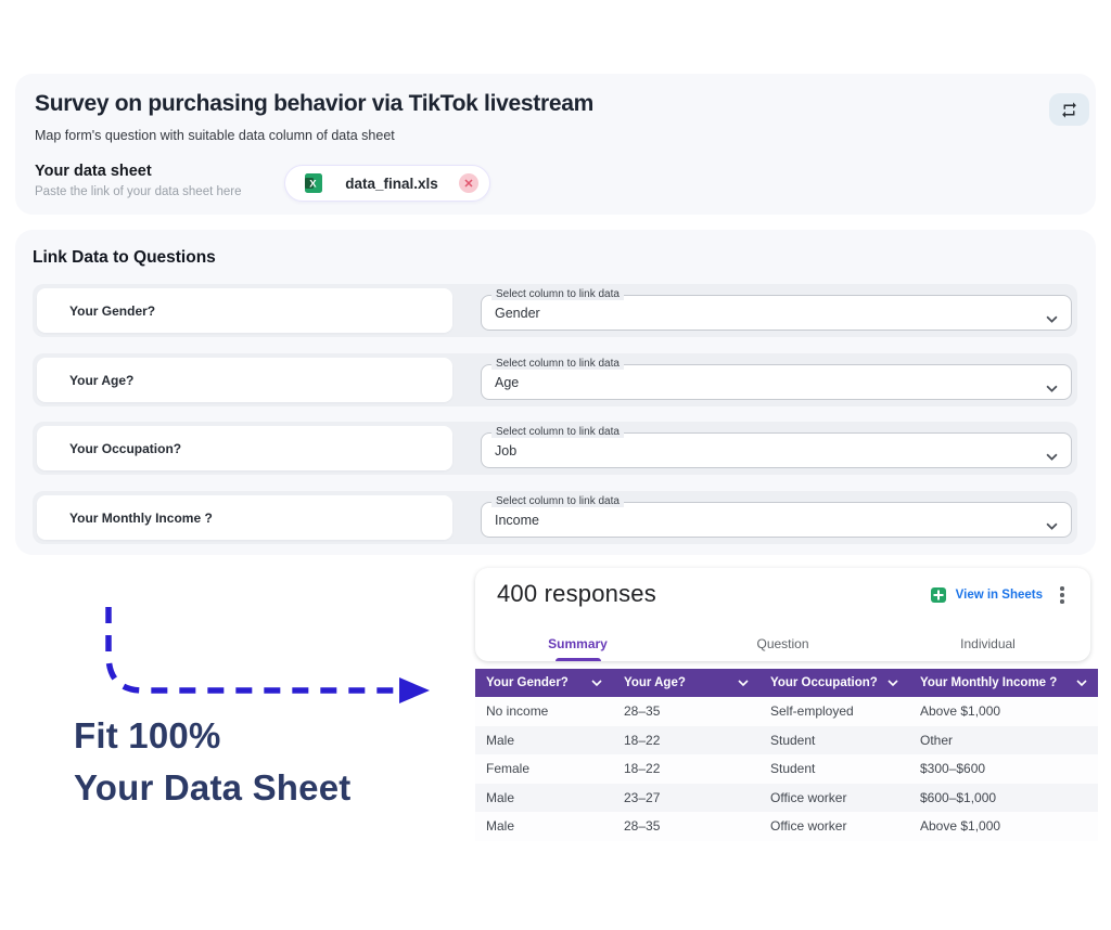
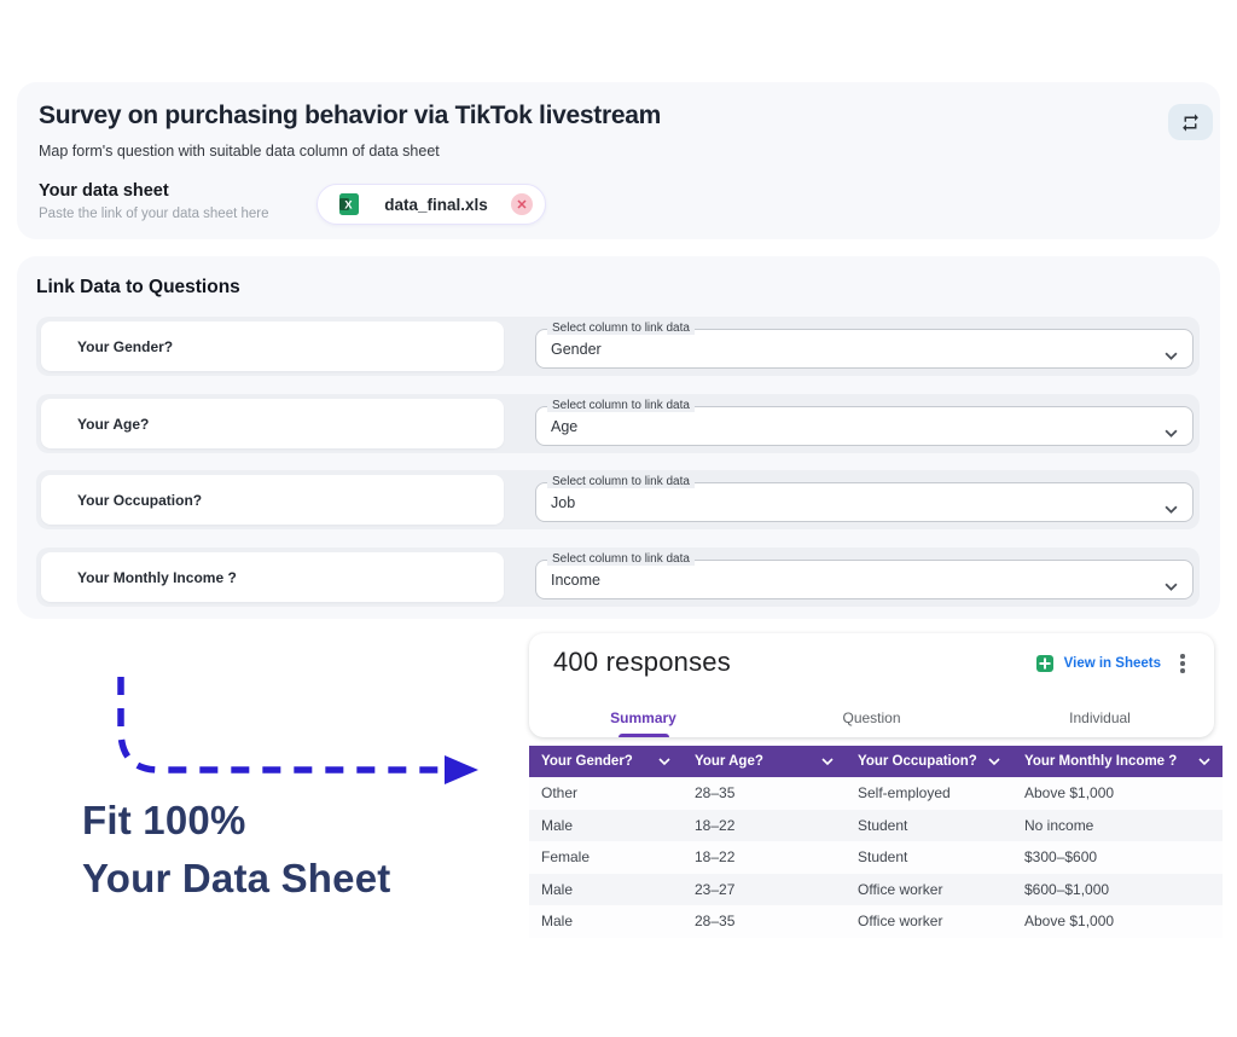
  Survey on purchasing behavior via TikTok livestream
  Map form's question with suitable data column of data sheet
  Your data sheet
  Paste the link of your data sheet here
  X
  data_final.xls
  ✕
  Link Data to Questions
  Your Gender?
  Select column to link data
  Gender
  Your Age?
  Select column to link data
  Age
  Your Occupation?
  Select column to link data
  Job
  Your Monthly Income ?
  Select column to link data
  Income
  400 responses
  View in Sheets
  Summary
  Question
  Individual
  Your Gender?
  Your Age?
  Your Occupation?
  Your Monthly Income ?
- No income
+ Other
  28–35
  Self-employed
  Above $1,000
  Male
  18–22
  Student
- Other
+ No income
  Female
  18–22
  Student
  $300–$600
  Male
  23–27
  Office worker
  $600–$1,000
  Male
  28–35
  Office worker
  Above $1,000
  Fit 100%
  Your Data Sheet
